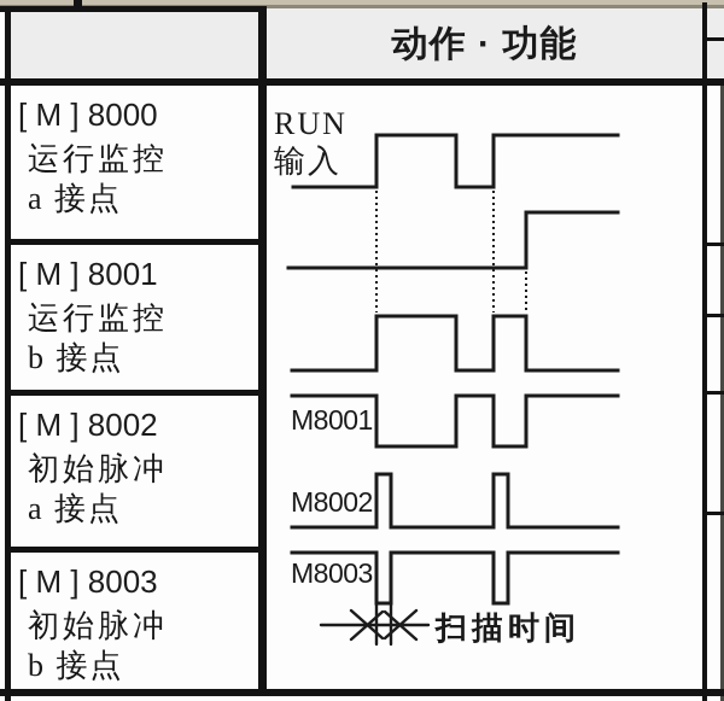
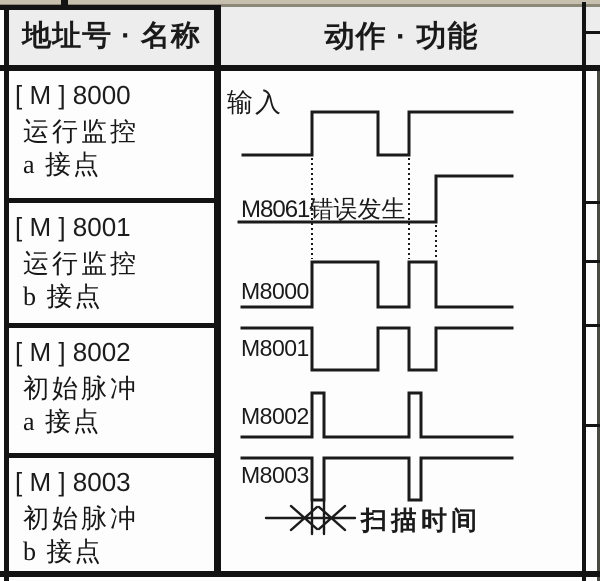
+ 地址号 · 名称
  动作 · 功能
  [ M ] 8000
  运行监控
  a 接点
  [ M ] 8001
  运行监控
  b 接点
  [ M ] 8002
  初始脉冲
  a 接点
  [ M ] 8003
  初始脉冲
  b 接点
- RUN
  输入
+ M8061错误发生
+ M8000
  M8001
  M8002
  M8003
  扫描时间
